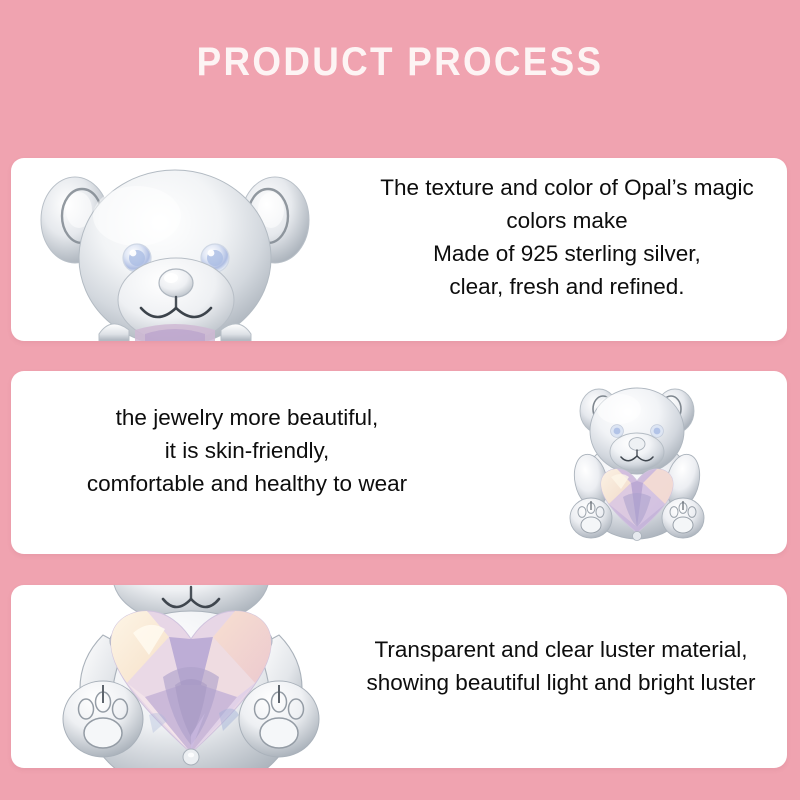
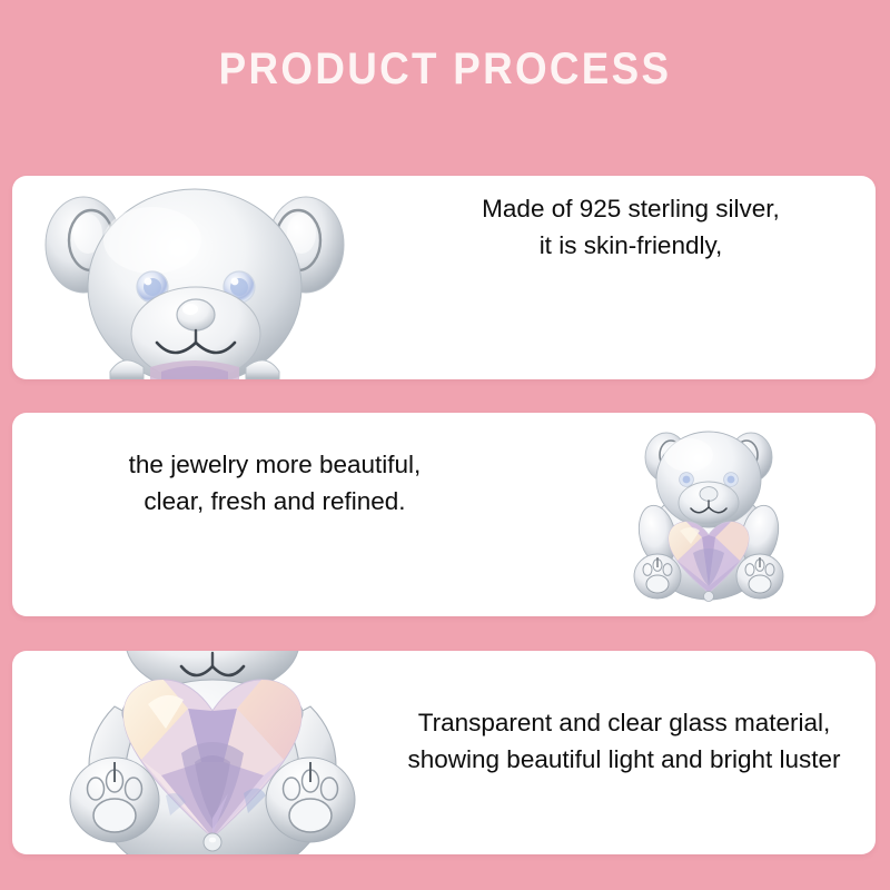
  PRODUCT PROCESS
- The texture and color of Opal’s magic
- colors make
  Made of 925 sterling silver,
- clear, fresh and refined.
+ it is skin-friendly,
  the jewelry more beautiful,
- it is skin-friendly,
+ clear, fresh and refined.
- comfortable and healthy to wear
- Transparent and clear luster material,
+ Transparent and clear glass material,
  showing beautiful light and bright luster
